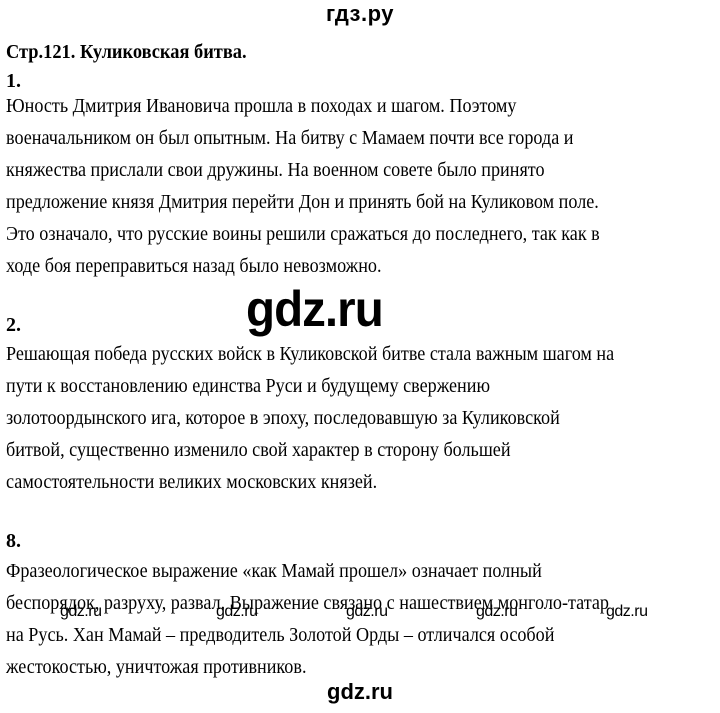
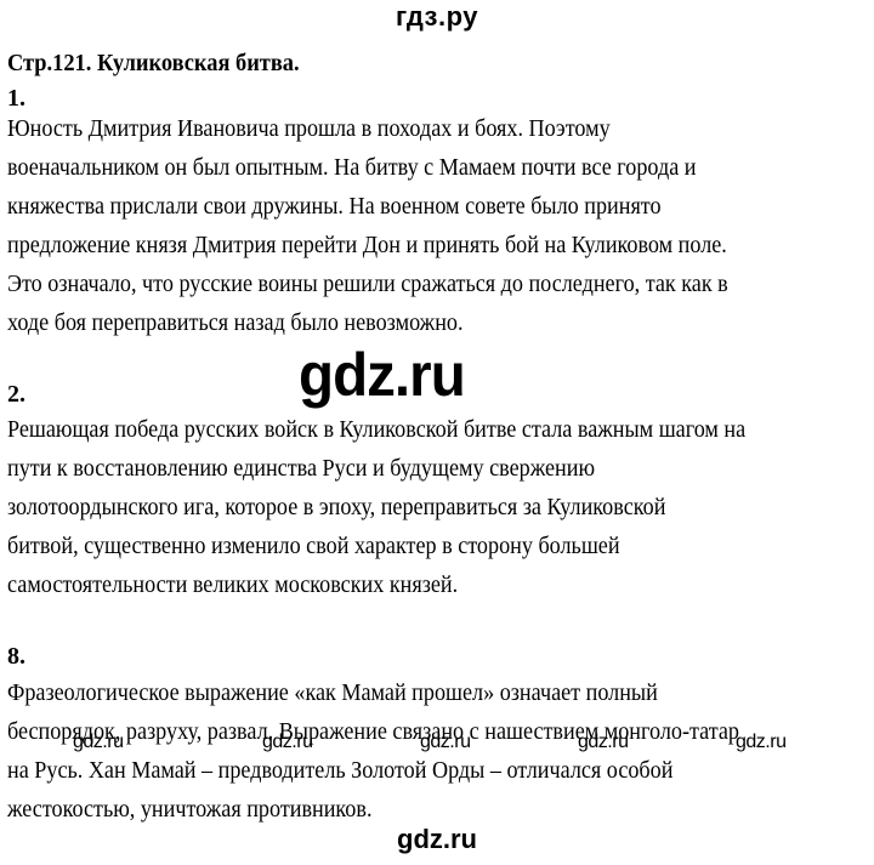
  гдз.ру
  Стр.121. Куликовская битва.
  1.
- Юность Дмитрия Ивановича прошла в походах и шагом. Поэтому
+ Юность Дмитрия Ивановича прошла в походах и боях. Поэтому
  военачальником он был опытным. На битву с Мамаем почти все города и
  княжества прислали свои дружины. На военном совете было принято
  предложение князя Дмитрия перейти Дон и принять бой на Куликовом поле.
  Это означало, что русские воины решили сражаться до последнего, так как в
  ходе боя переправиться назад было невозможно.
  2.
  Решающая победа русских войск в Куликовской битве стала важным шагом на
  пути к восстановлению единства Руси и будущему свержению
- золотоордынского ига, которое в эпоху, последовавшую за Куликовской
+ золотоордынского ига, которое в эпоху, переправиться за Куликовской
  битвой, существенно изменило свой характер в сторону большей
  самостоятельности великих московских князей.
  8.
  Фразеологическое выражение «как Мамай прошел» означает полный
  беспорядок, разруху, развал. Выражение связано с нашествием монголо-татар
  на Русь. Хан Мамай – предводитель Золотой Орды – отличался особой
  жестокостью, уничтожая противников.
  gdz.ru
  gdz.ru
  gdz.ru
  gdz.ru
  gdz.ru
  gdz.ru
  gdz.ru
